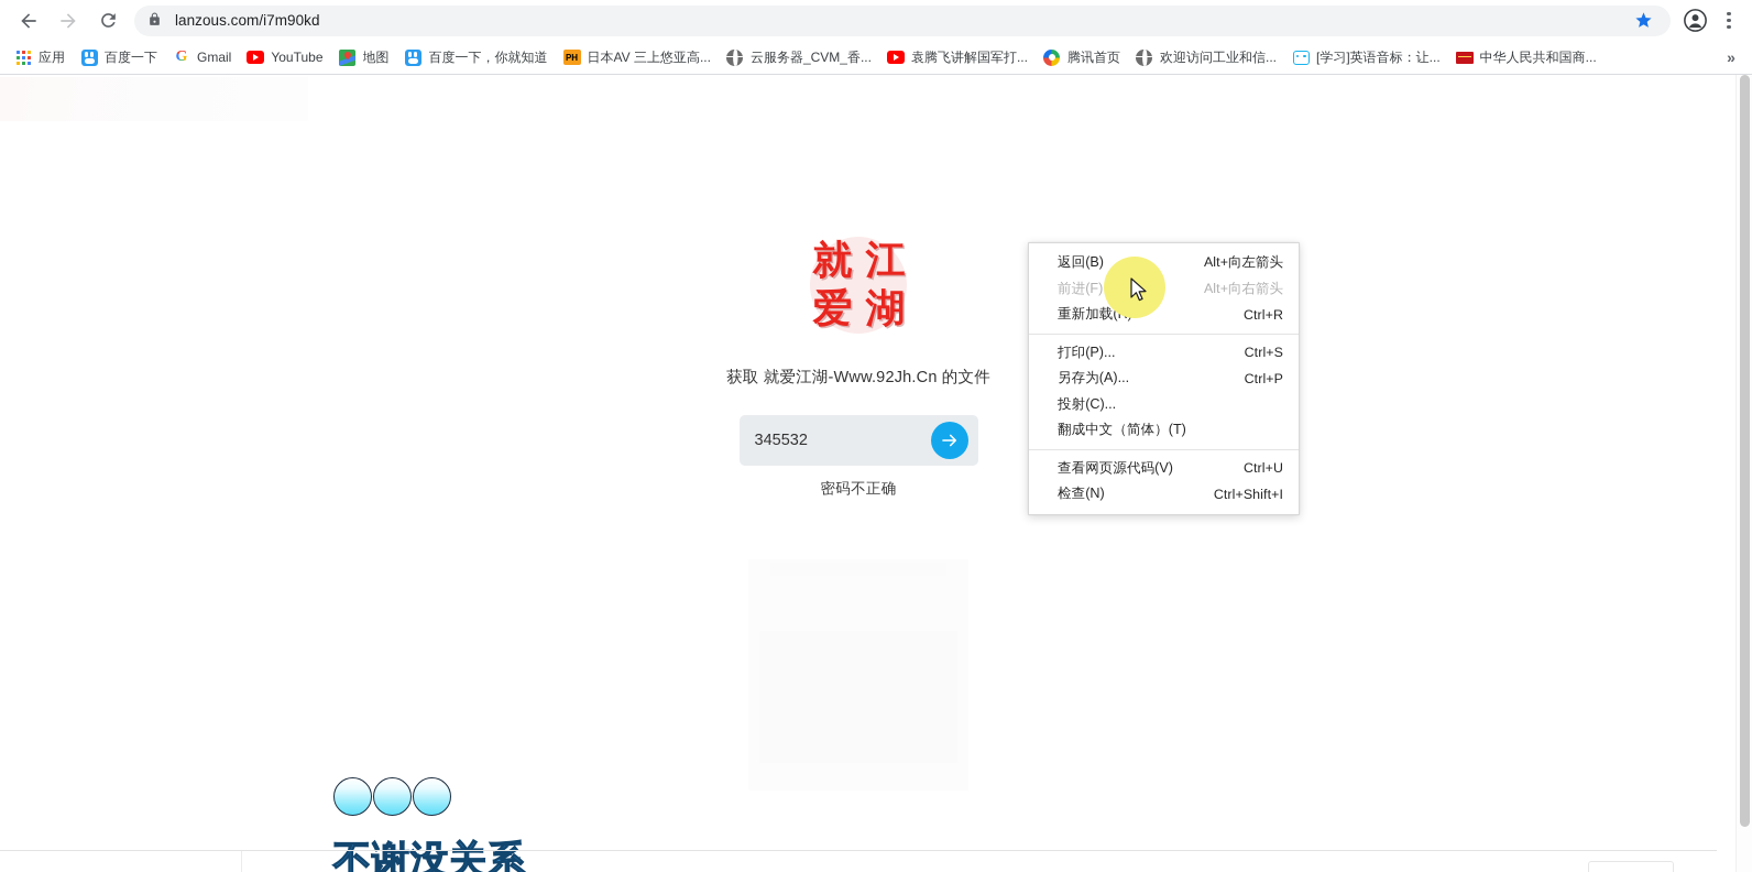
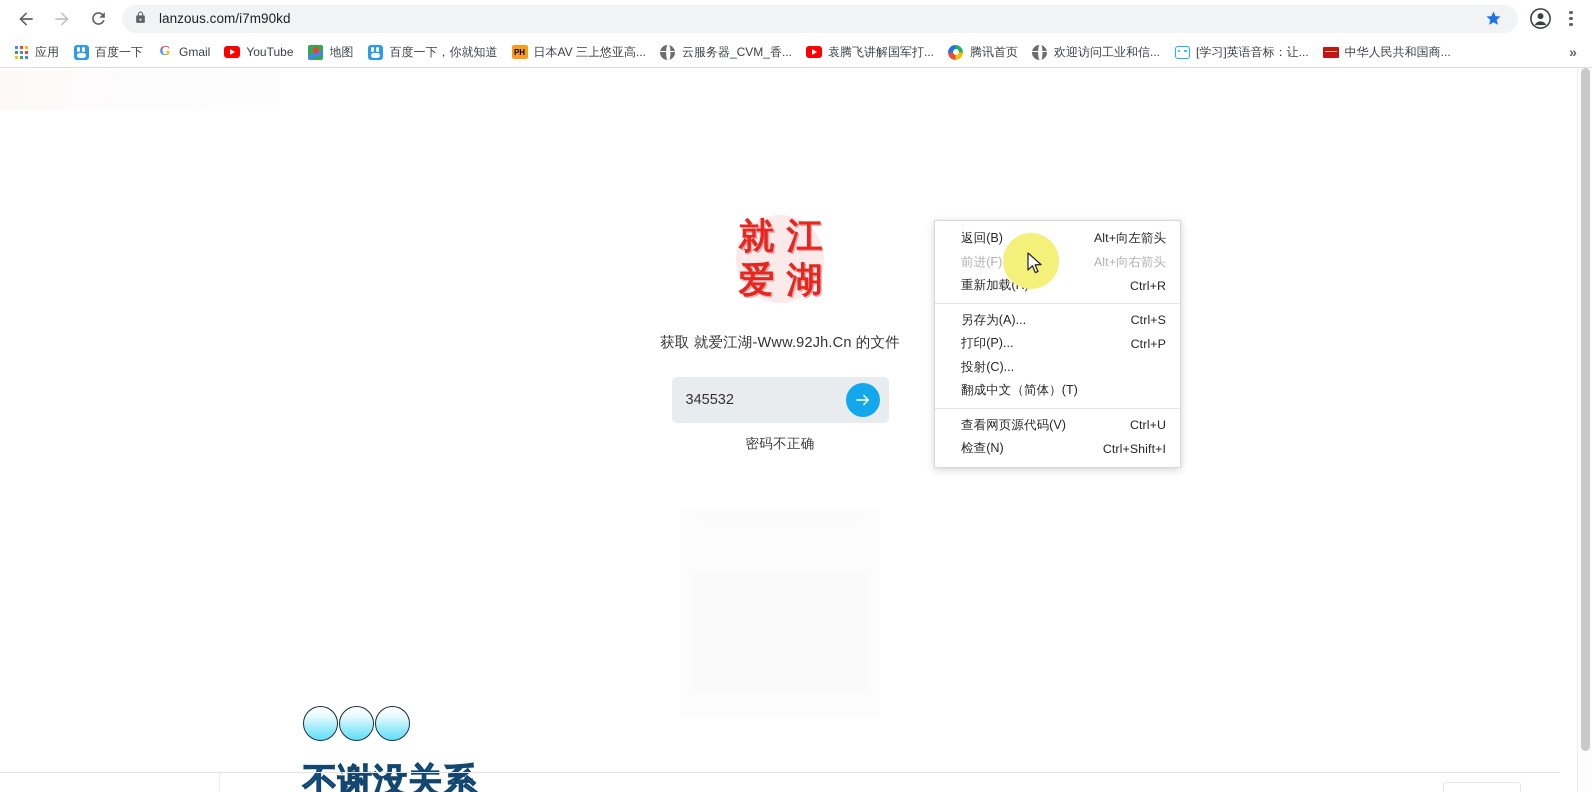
  lanzous.com/i7m90kd
  应用
  百度一下
  G
  Gmail
  YouTube
  地图
  百度一下，你就知道
  PH
  日本AV 三上悠亚高...
  云服务器_CVM_香...
  袁腾飞讲解国军打...
  腾讯首页
  欢迎访问工业和信...
  [学习]英语音标：让...
  中华人民共和国商...
  »
  就
  江
  爱
  湖
  获取 就爱江湖-Www.92Jh.Cn 的文件
  345532
  密码不正确
  不谢没关系
  返回(B)
  Alt+向左箭头
  前进(F)
  Alt+向右箭头
  重新加载(
  Ctrl+R
- 打印(P)...
+ 另存为(A)...
  Ctrl+S
- 另存为(A)...
+ 打印(P)...
  Ctrl+P
  投射(C)...
  翻成中文（简体）(T)
  查看网页源代码(V)
  Ctrl+U
  检查(N)
  Ctrl+Shift+I
